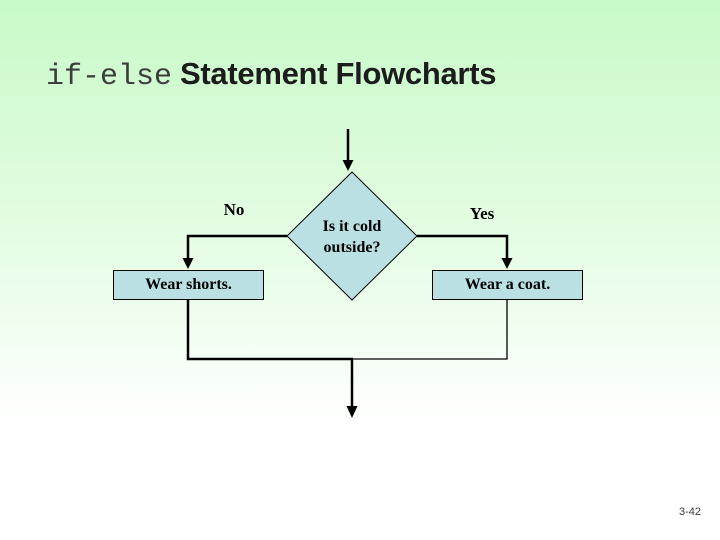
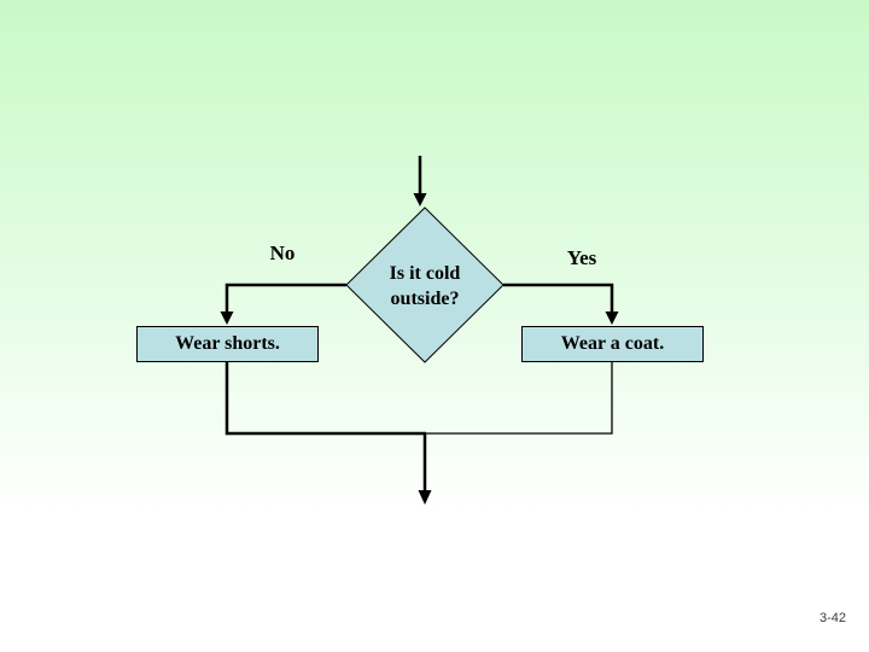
- if-else Statement Flowcharts
  Is it cold outside?
  No
  Yes
  Wear shorts.
  Wear a coat.
  3-42
